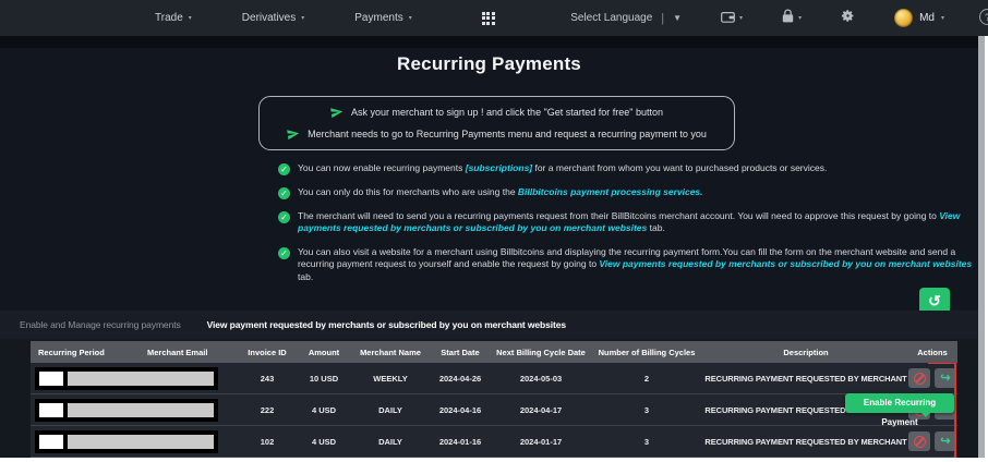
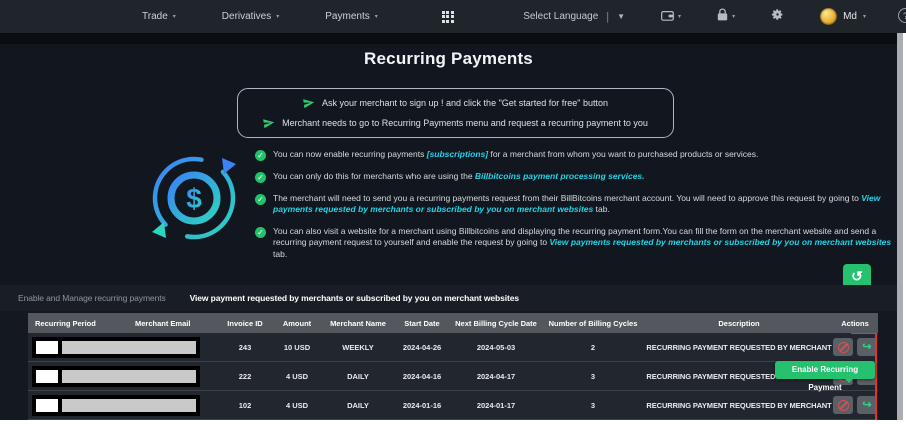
  Trade
  Derivatives
  Payments
  Select Language
  |
  ▼
  Md
  ?
  Recurring Payments
  Ask your merchant to sign up ! and click the "Get started for free" button
  Merchant needs to go to Recurring Payments menu and request a recurring payment to you
+ $
  ✓
  You can now enable recurring payments [subscriptions] for a merchant from whom you want to purchased products or services.
  ✓
  You can only do this for merchants who are using the Billbitcoins payment processing services.
  ✓
  The merchant will need to send you a recurring payments request from their BillBitcoins merchant account. You will need to approve this request by going to View payments requested by merchants or subscribed by you on merchant websites tab.
  ✓
  You can also visit a website for a merchant using Billbitcoins and displaying the recurring payment form.You can fill the form on the merchant website and send a recurring payment request to yourself and enable the request by going to View payments requested by merchants or subscribed by you on merchant websites tab.
  ↺
  Enable and Manage recurring payments
  View payment requested by merchants or subscribed by you on merchant websites
  Recurring Period
  Merchant Email
  Invoice ID
  Amount
  Merchant Name
  Start Date
  Next Billing Cycle Date
  Number of Billing Cycles
  Description
  Actions
  243
  10 USD
  WEEKLY
  2024-04-26
  2024-05-03
  2
  RECURRING PAYMENT REQUESTED BY MERCHANT
  ↪
  222
  4 USD
  DAILY
  2024-04-16
  2024-04-17
  3
  RECURRING PAYMENT REQUESTED
  102
  4 USD
  DAILY
  2024-01-16
  2024-01-17
  3
  RECURRING PAYMENT REQUESTED BY MERCHANT
  ↪
  Enable Recurring Payment
